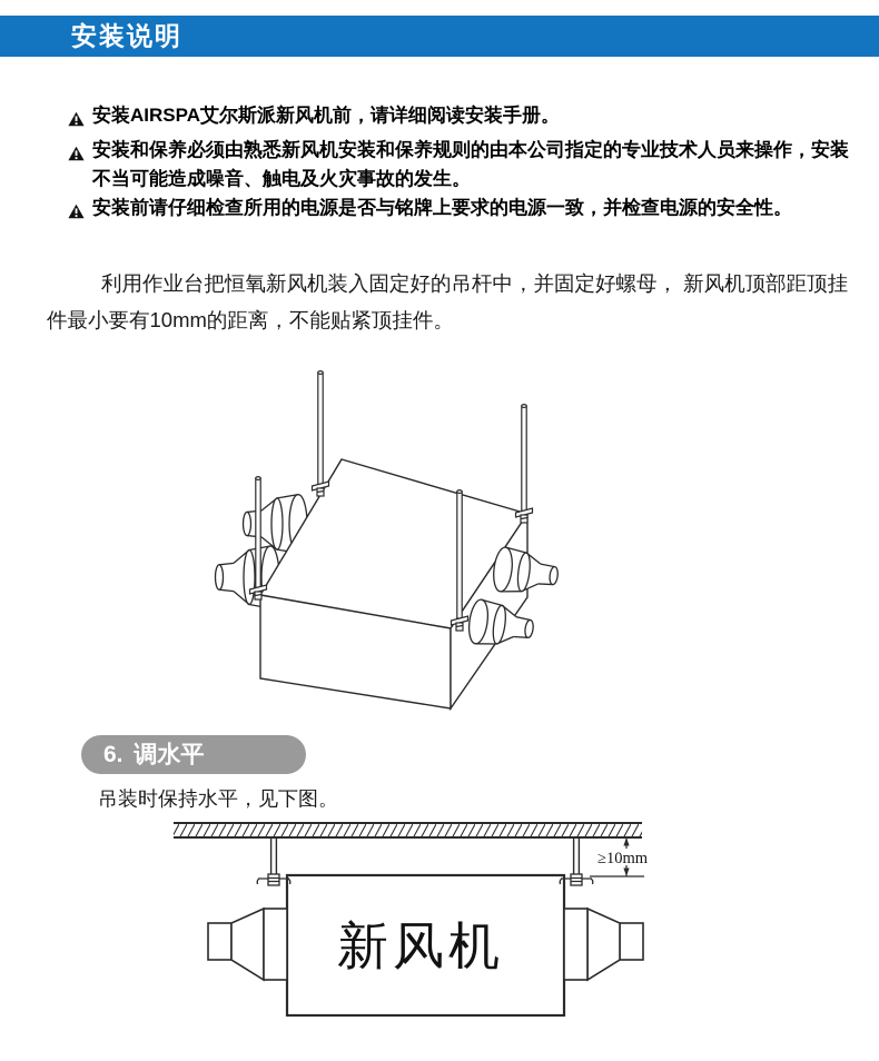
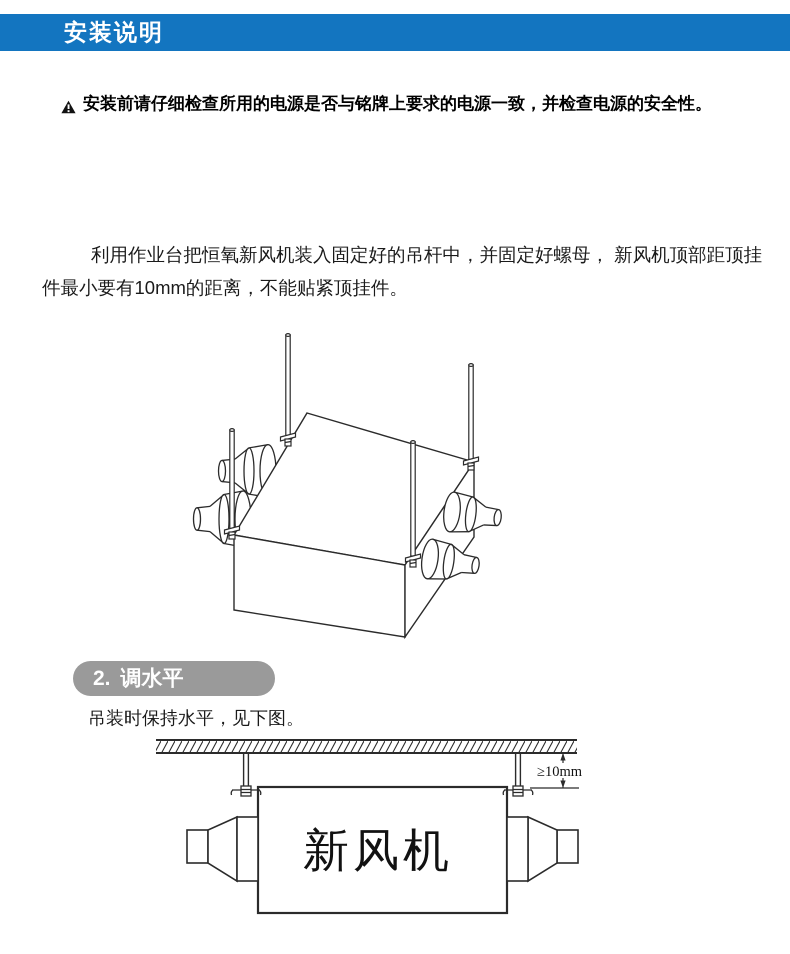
  安装说明
- 安装AIRSPA艾尔斯派新风机前，请详细阅读安装手册。
- 安装和保养必须由熟悉新风机安装和保养规则的由本公司指定的专业技术人员来操作，安装不当可能造成噪音、触电及火灾事故的发生。
  安装前请仔细检查所用的电源是否与铭牌上要求的电源一致，并检查电源的安全性。
  利用作业台把恒氧新风机装入固定好的吊杆中，并固定好螺母， 新风机顶部距顶挂件最小要有10mm的距离，不能贴紧顶挂件。
- 6.
+ 2.
  调水平
  吊装时保持水平，见下图。
  ≥10mm
  新风机
